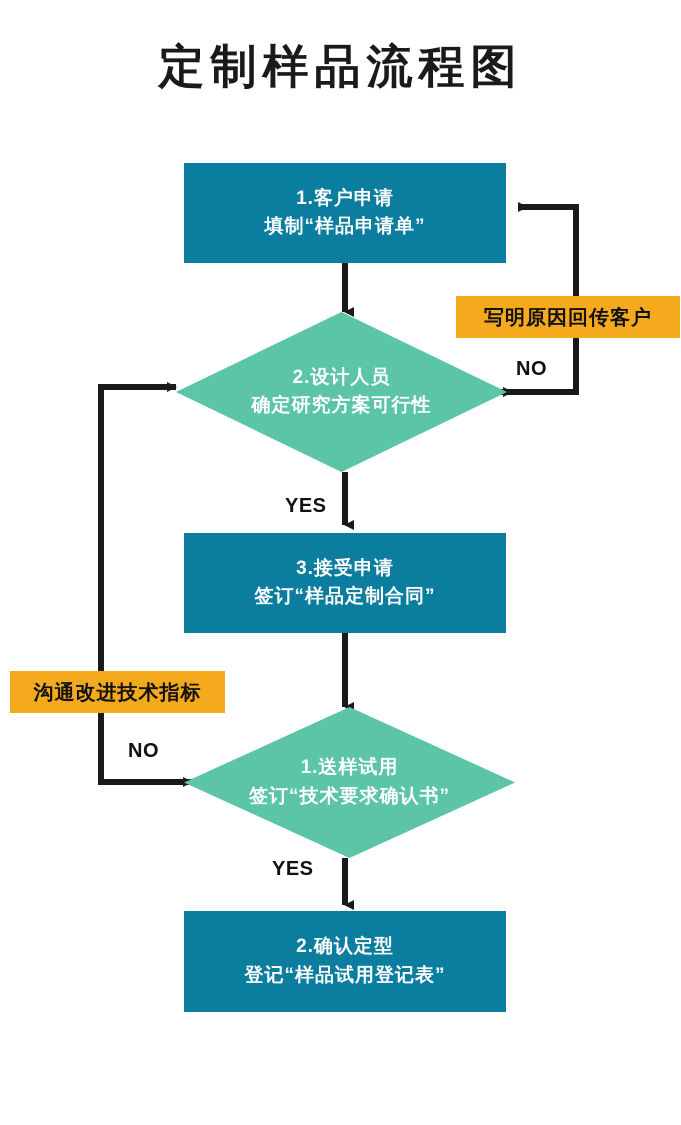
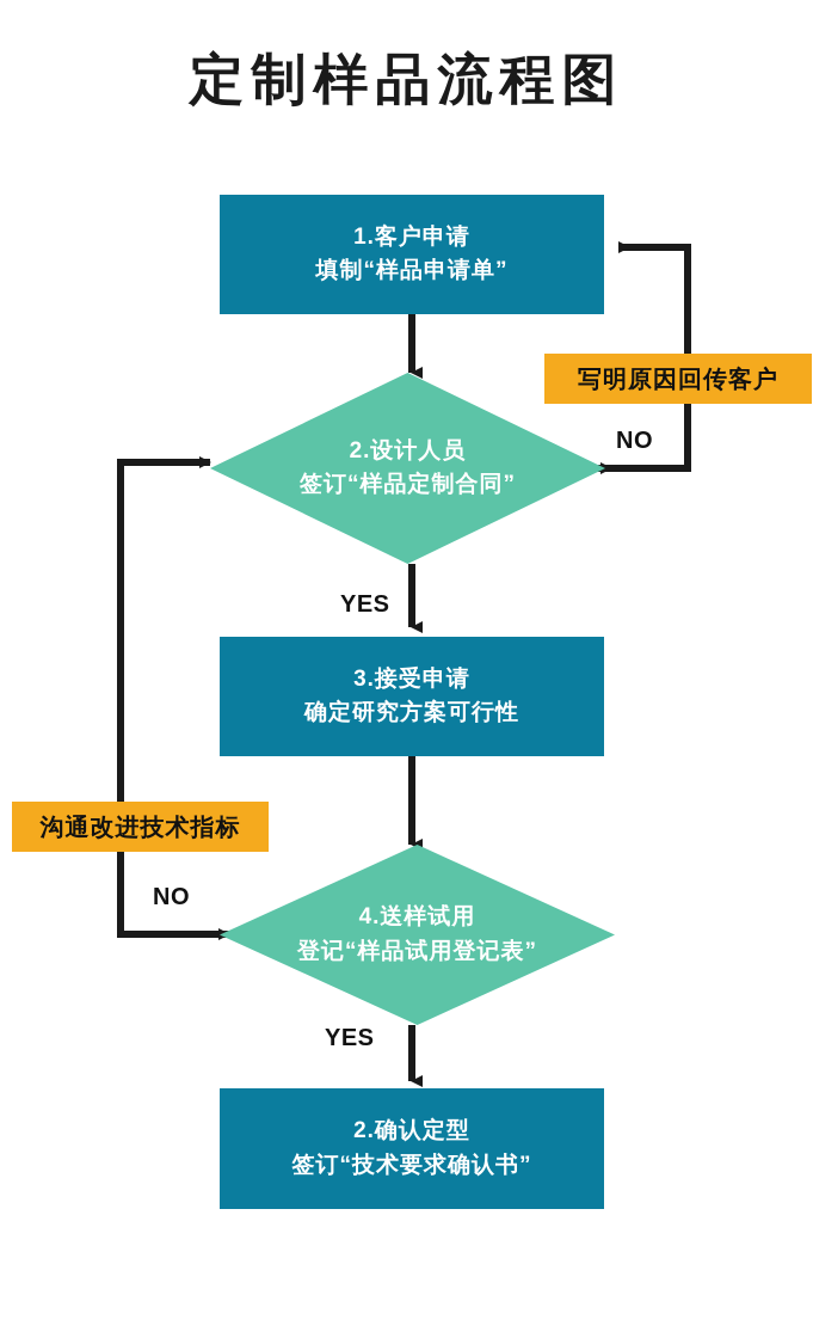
  定制样品流程图
  1.客户申请
  填制“样品申请单”
  2.设计人员
- 确定研究方案可行性
+ 签订“样品定制合同”
  3.接受申请
- 签订“样品定制合同”
+ 确定研究方案可行性
- 1.送样试用
+ 4.送样试用
- 签订“技术要求确认书”
+ 登记“样品试用登记表”
  2.确认定型
- 登记“样品试用登记表”
+ 签订“技术要求确认书”
  写明原因回传客户
  沟通改进技术指标
  NO
  YES
  NO
  YES
